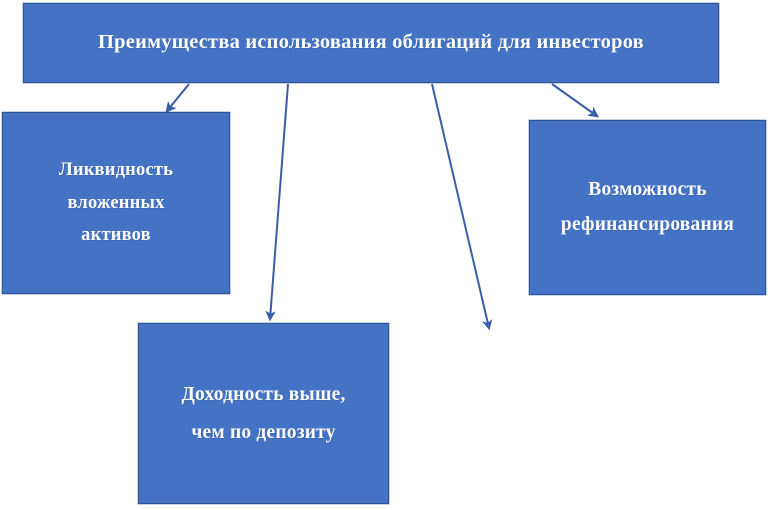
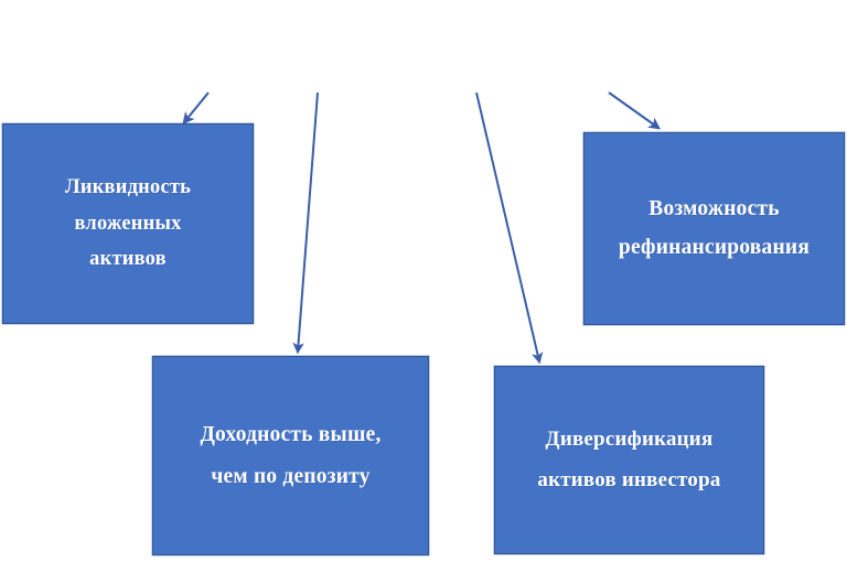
- Преимущества использования облигаций для инвесторов
  Ликвидность
  вложенных
  активов
  Возможность
  рефинансирования
  Доходность выше,
  чем по депозиту
+ Диверсификация
+ активов инвестора
